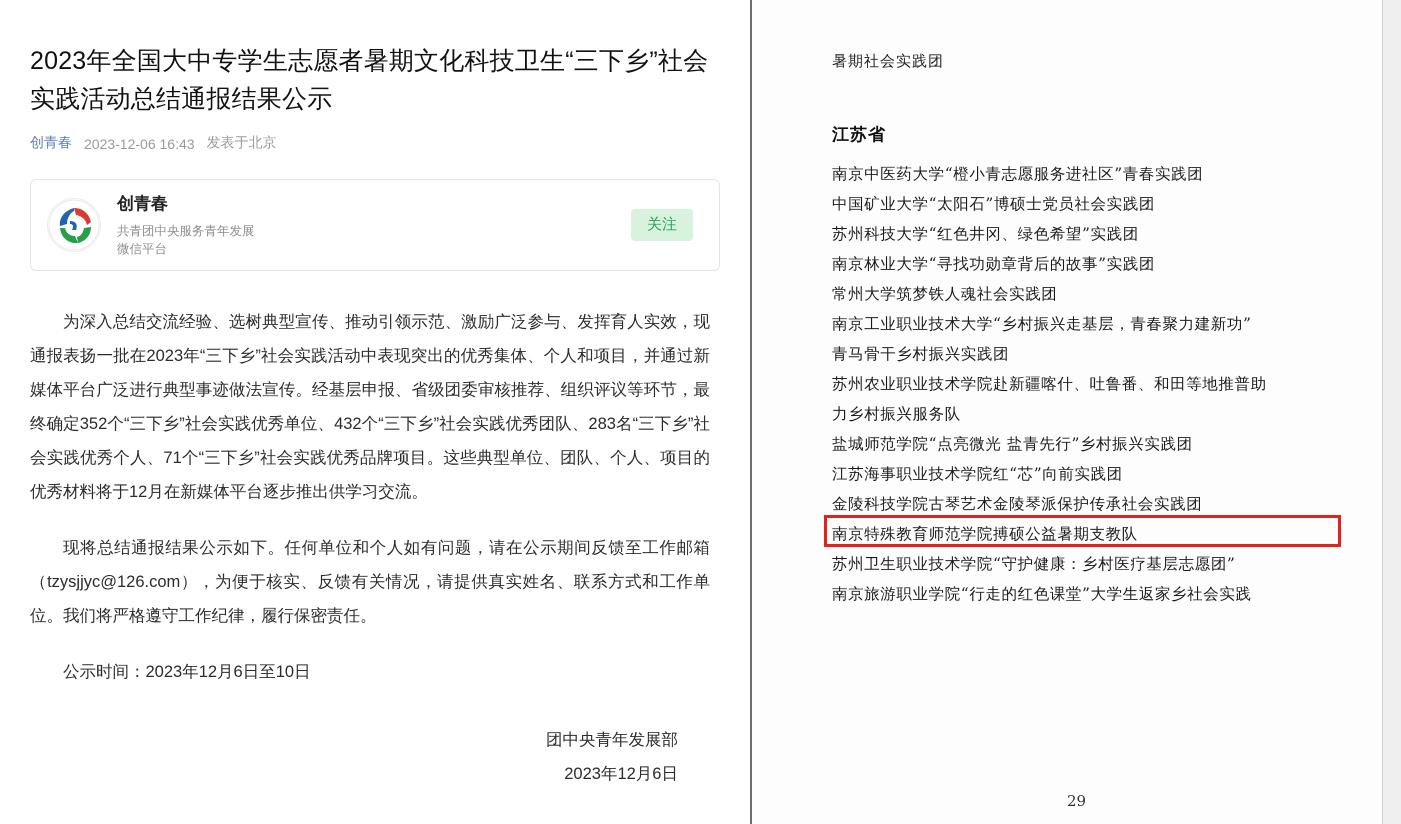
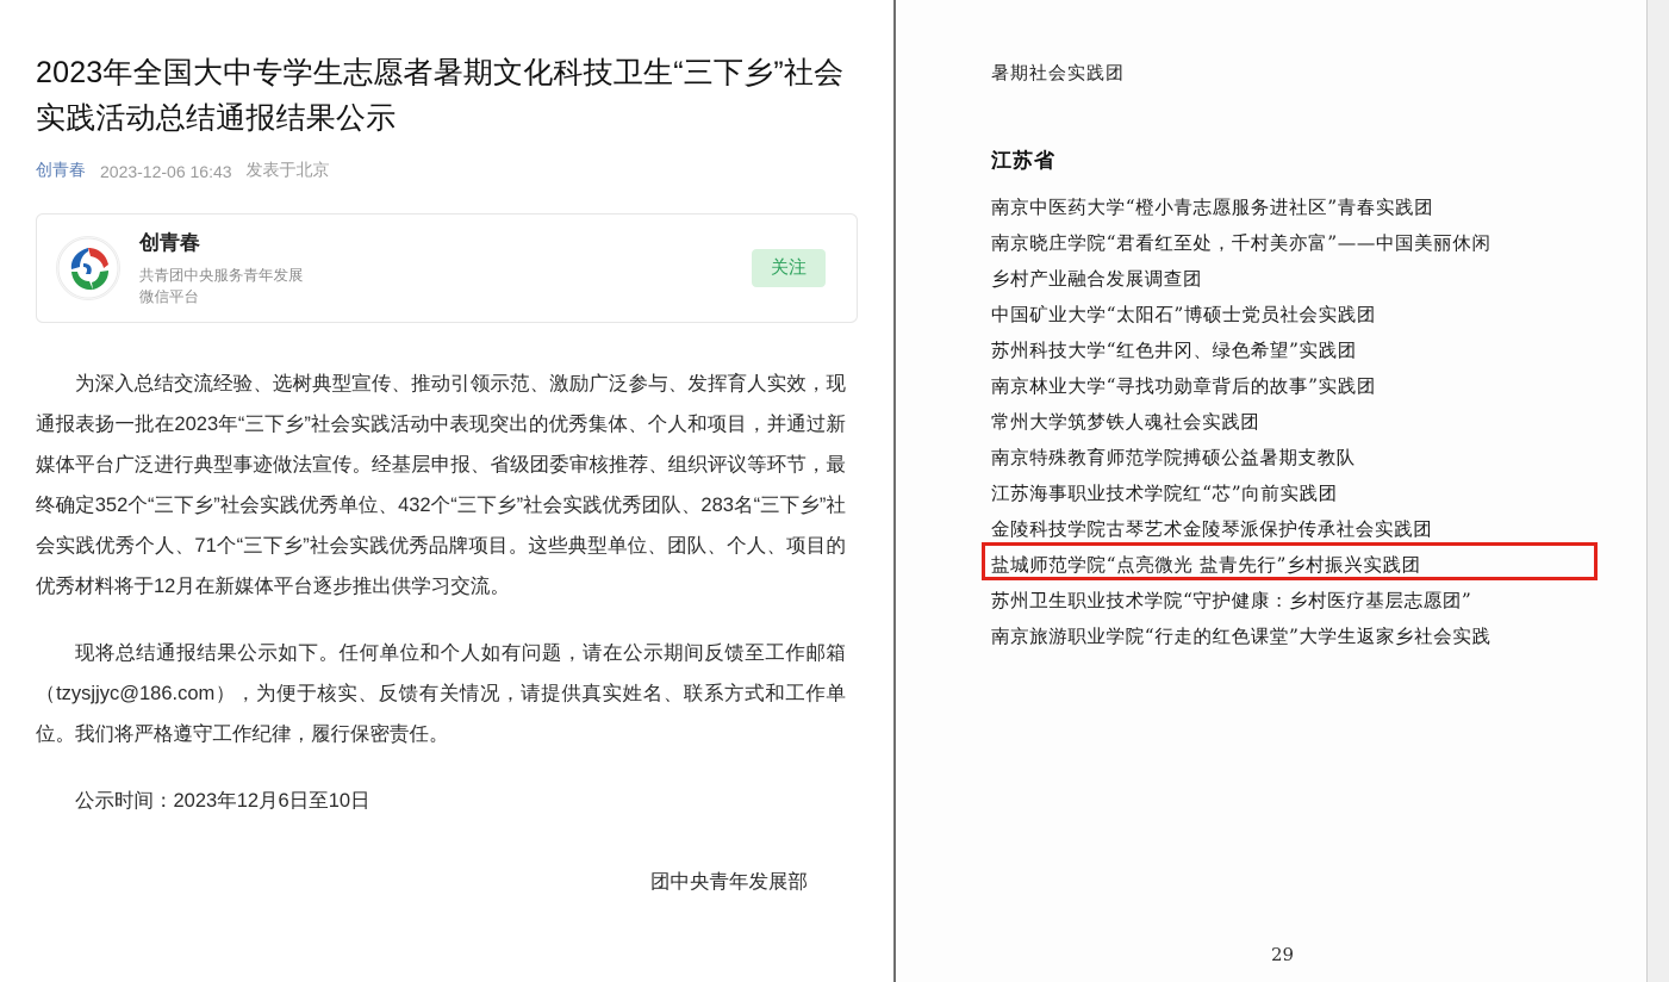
  2023年全国大中专学生志愿者暑期文化科技卫生“三下乡”社会实践活动总结通报结果公示
  创青春
  2023-12-06 16:43
  发表于北京
  创青春
  共青团中央服务青年发展
  微信平台
  关注
  为深入总结交流经验、选树典型宣传、推动引领示范、激励广泛参与、发挥育人实效，现通报表扬一批在2023年“三下乡”社会实践活动中表现突出的优秀集体、个人和项目，并通过新媒体平台广泛进行典型事迹做法宣传。经基层申报、省级团委审核推荐、组织评议等环节，最终确定352个“三下乡”社会实践优秀单位、432个“三下乡”社会实践优秀团队、283名“三下乡”社会实践优秀个人、71个“三下乡”社会实践优秀品牌项目。这些典型单位、团队、个人、项目的优秀材料将于12月在新媒体平台逐步推出供学习交流。
- 现将总结通报结果公示如下。任何单位和个人如有问题，请在公示期间反馈至工作邮箱（tzysjjyc@126.com），为便于核实、反馈有关情况，请提供真实姓名、联系方式和工作单位。我们将严格遵守工作纪律，履行保密责任。
+ 现将总结通报结果公示如下。任何单位和个人如有问题，请在公示期间反馈至工作邮箱（tzysjjyc@186.com），为便于核实、反馈有关情况，请提供真实姓名、联系方式和工作单位。我们将严格遵守工作纪律，履行保密责任。
  公示时间：2023年12月6日至10日
  团中央青年发展部
- 2023年12月6日
  暑期社会实践团
  江苏省
  南京中医药大学“橙小青志愿服务进社区”青春实践团
+ 南京晓庄学院“君看红至处，千村美亦富”——中国美丽休闲
+ 乡村产业融合发展调查团
  中国矿业大学“太阳石”博硕士党员社会实践团
  苏州科技大学“红色井冈、绿色希望”实践团
  南京林业大学“寻找功勋章背后的故事”实践团
  常州大学筑梦铁人魂社会实践团
- 南京工业职业技术大学“乡村振兴走基层，青春聚力建新功”
- 青马骨干乡村振兴实践团
- 苏州农业职业技术学院赴新疆喀什、吐鲁番、和田等地推普助
- 力乡村振兴服务队
- 盐城师范学院“点亮微光 盐青先行”乡村振兴实践团
+ 南京特殊教育师范学院搏硕公益暑期支教队
  江苏海事职业技术学院红“芯”向前实践团
  金陵科技学院古琴艺术金陵琴派保护传承社会实践团
- 南京特殊教育师范学院搏硕公益暑期支教队
+ 盐城师范学院“点亮微光 盐青先行”乡村振兴实践团
  苏州卫生职业技术学院“守护健康：乡村医疗基层志愿团”
  南京旅游职业学院“行走的红色课堂”大学生返家乡社会实践
  29
